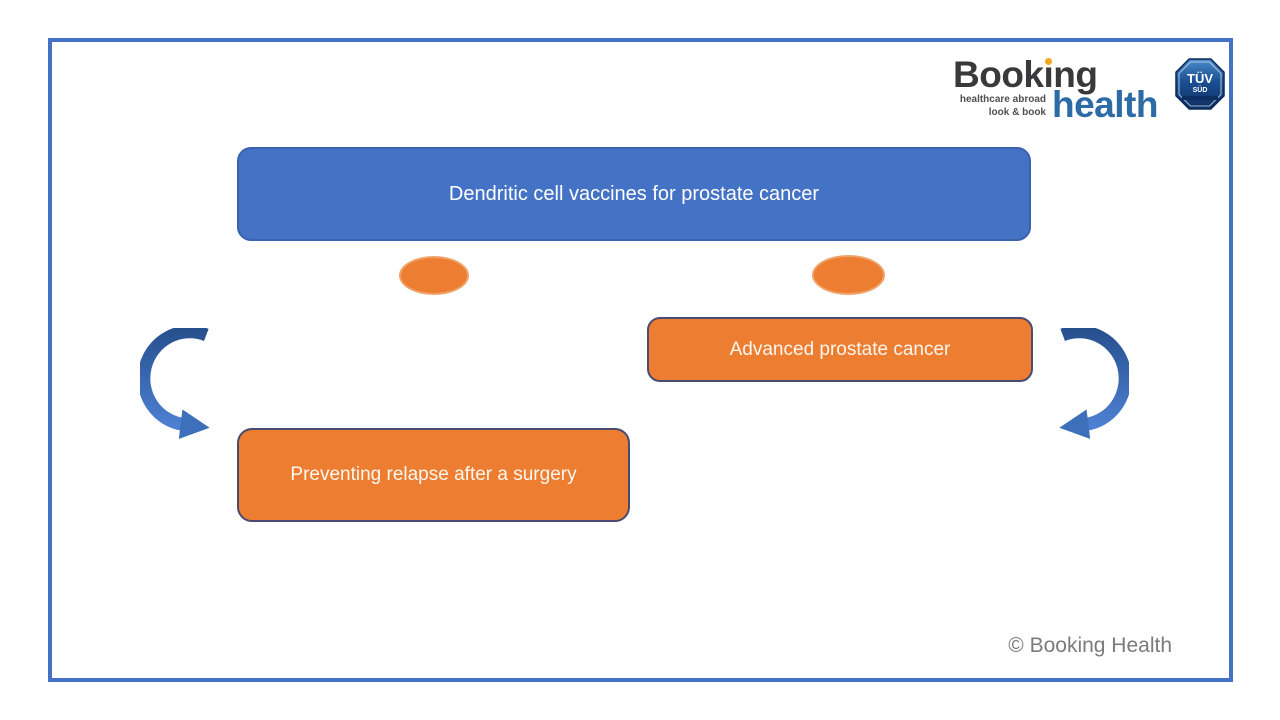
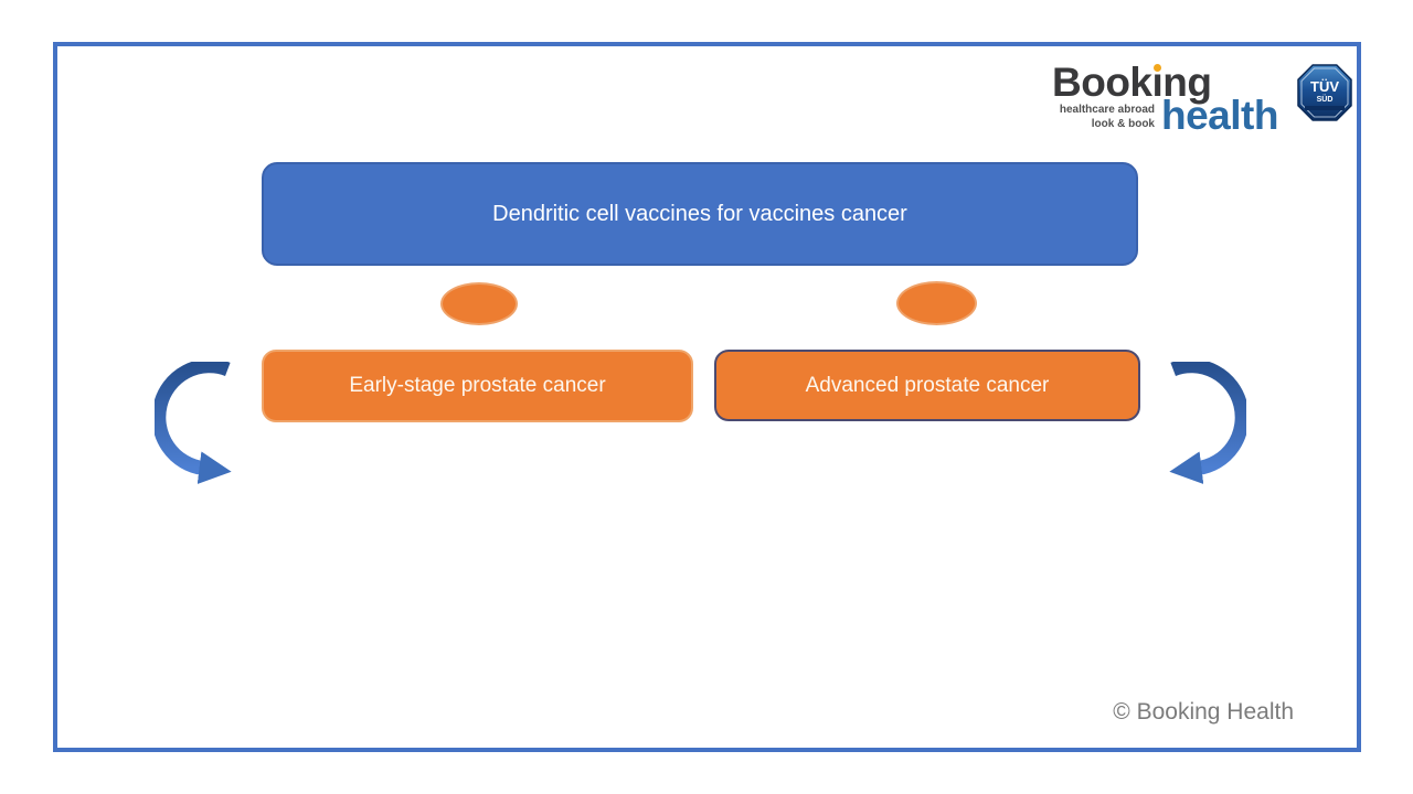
  Bookıng
  health
  healthcare abroad
  look & book
  TÜV
- Dendritic cell vaccines for prostate cancer
+ Dendritic cell vaccines for vaccines cancer
+ Early-stage prostate cancer
  Advanced prostate cancer
- Preventing relapse after a surgery
  © Booking Health
